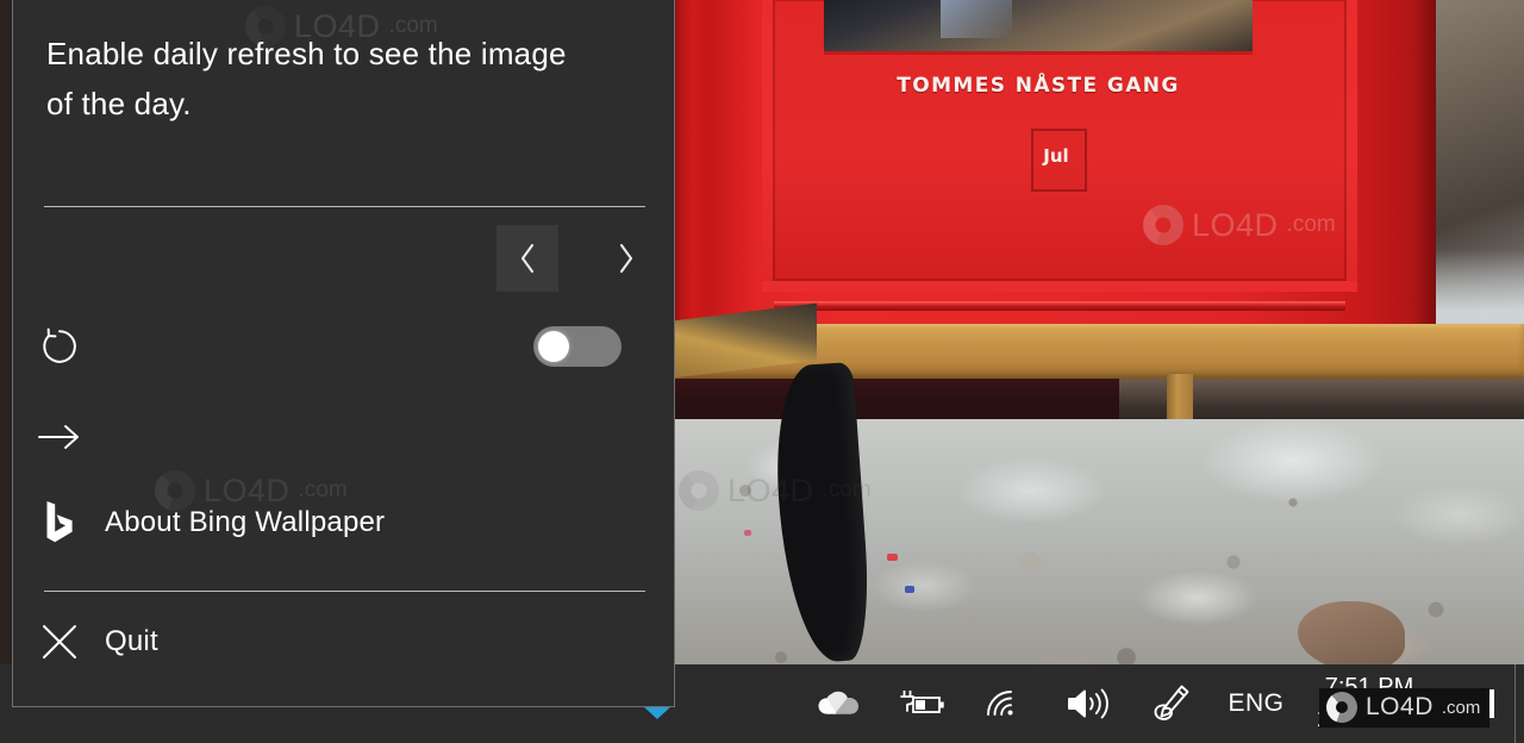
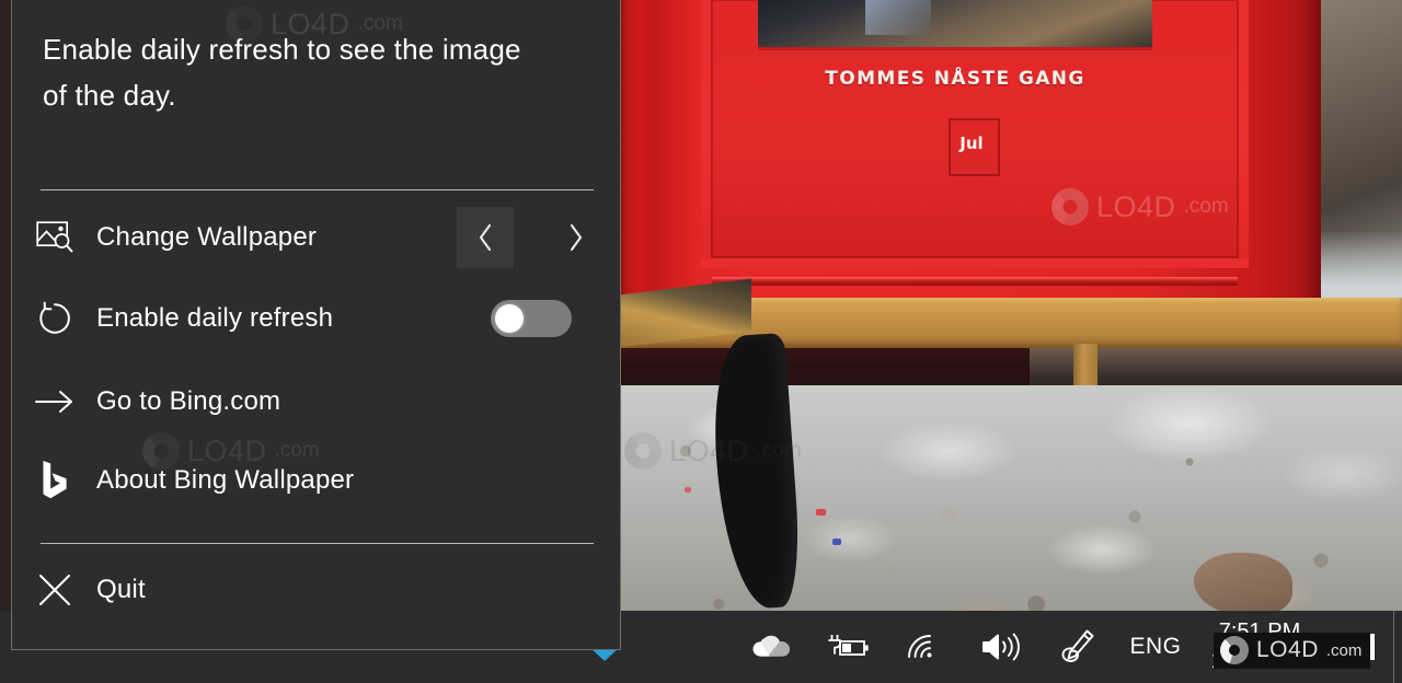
  TOMMES NÅSTE GANG
  Jul
  Enable daily refresh to see the image of the day.
+ Change Wallpaper
+ Enable daily refresh
+ Go to Bing.com
  About Bing Wallpaper
  Quit
  ENG
  7:51 PM
  LO4D
  LO4D
  .com
  LO4D
  .com
  LO4D
  .com
